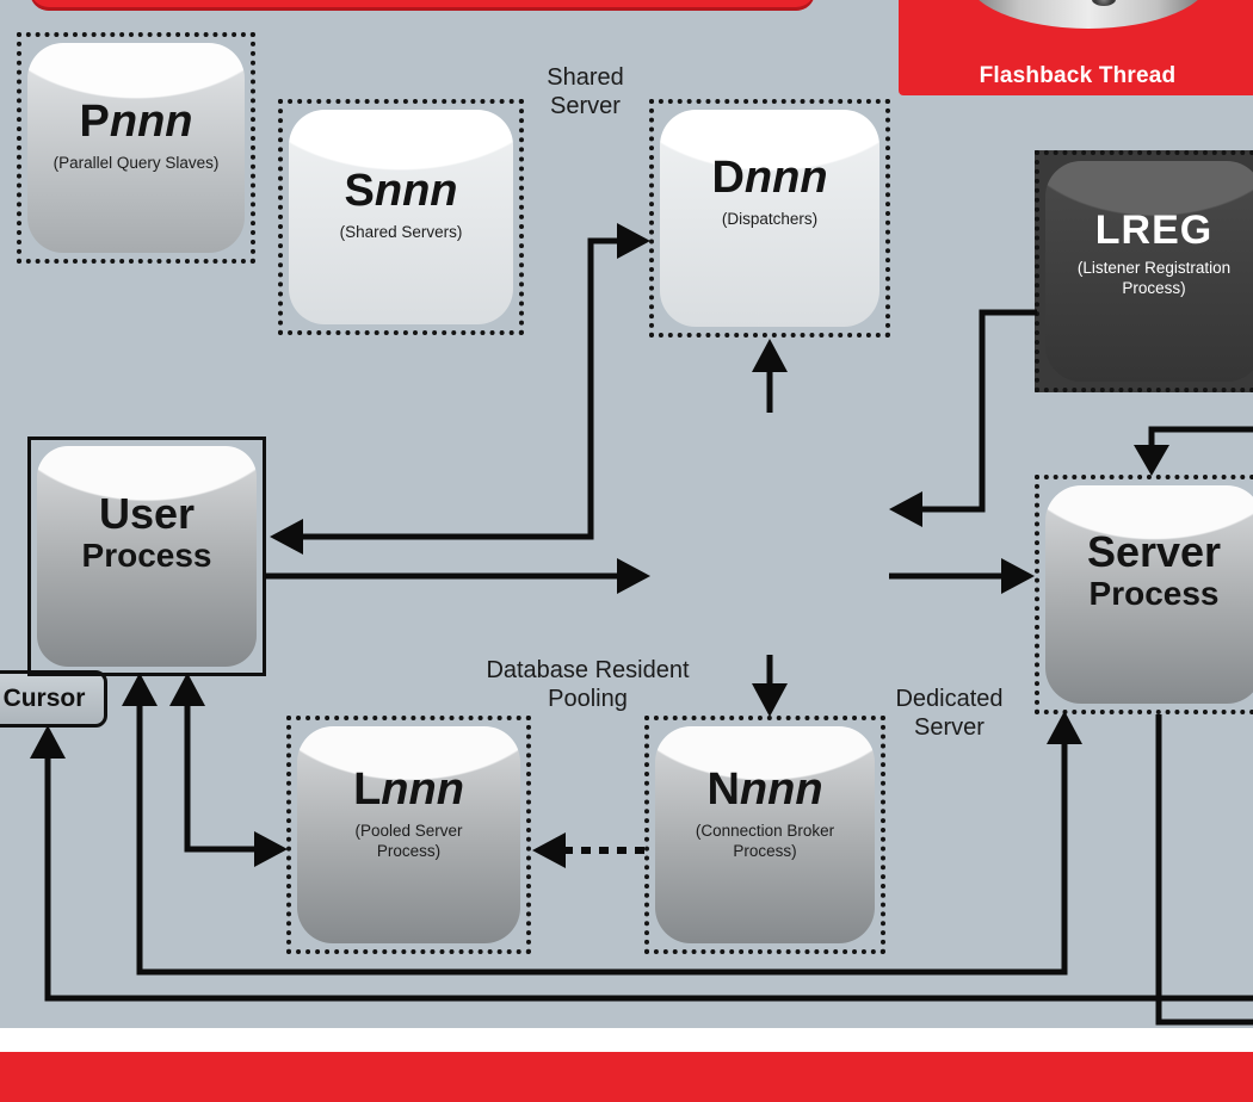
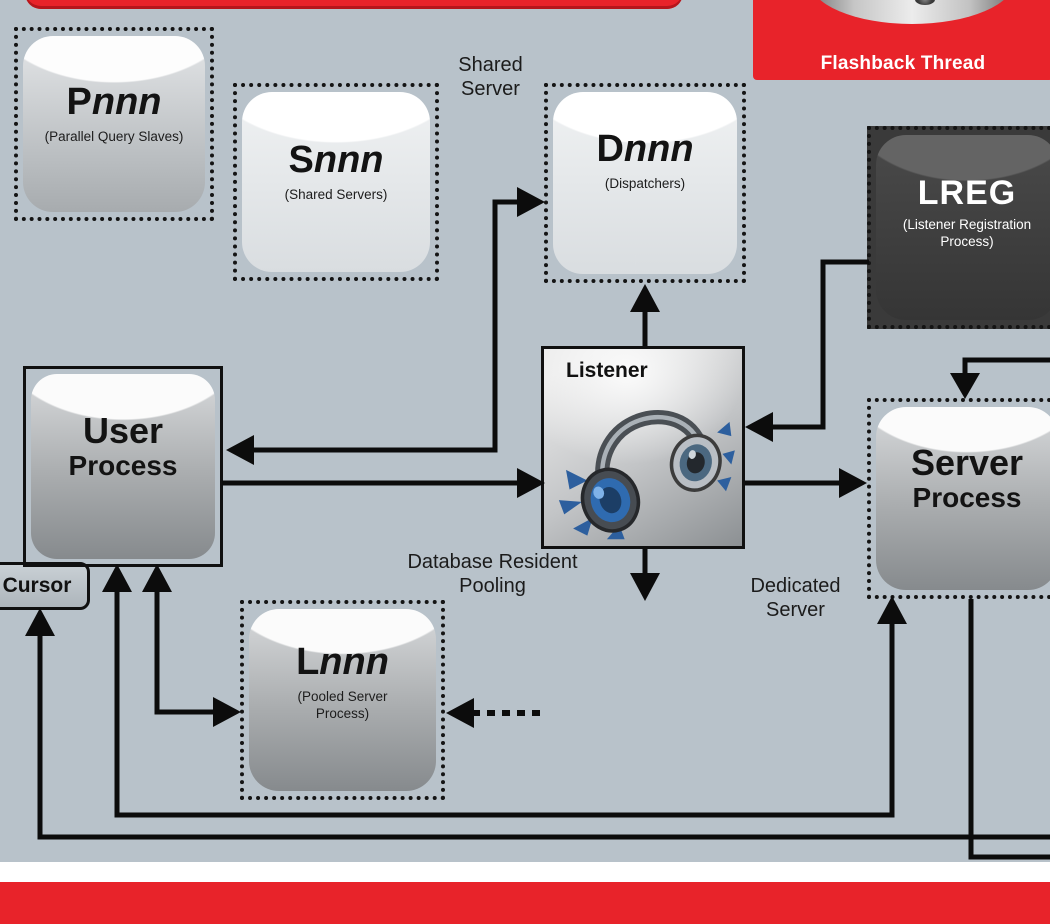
  Flashback Thread
  Pnnn
  (Parallel Query Slaves)
  Snnn
  (Shared Servers)
  Dnnn
  (Dispatchers)
  LREG
  (Listener Registration Process)
  User
  Process
+ Listener
  Server
  Process
  Cursor
  Lnnn
  (Pooled Server Process)
- Nnnn
- (Connection Broker Process)
  Shared
  Server
  Database Resident
  Pooling
  Dedicated
  Server
